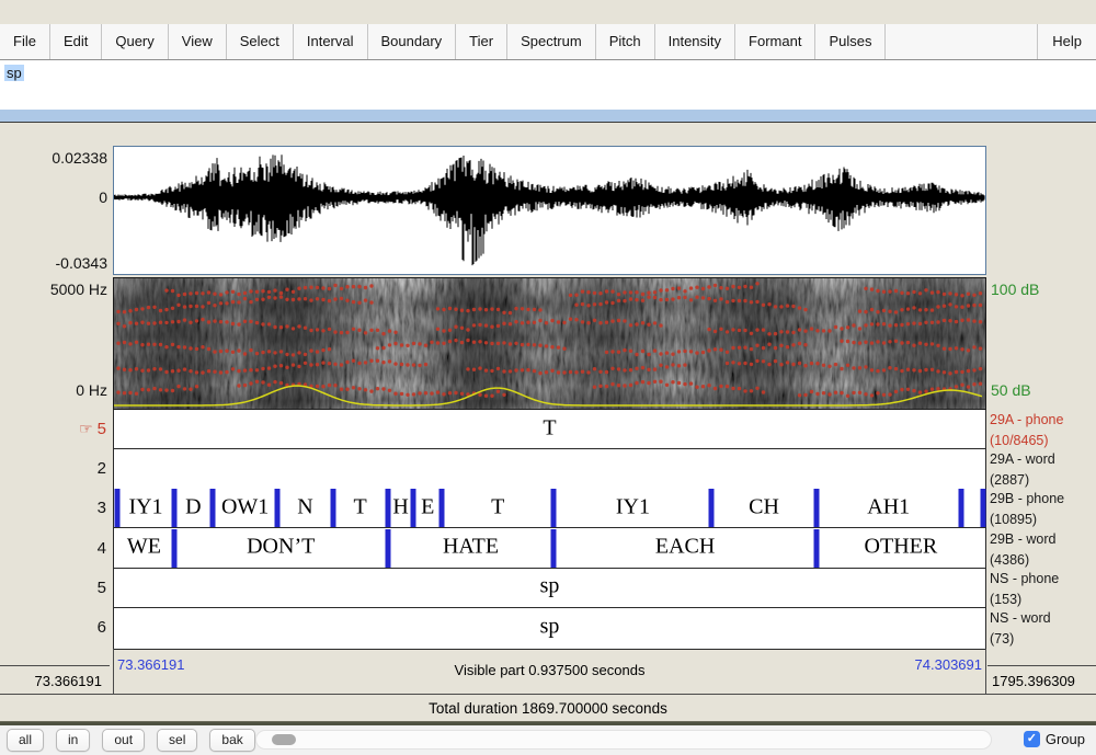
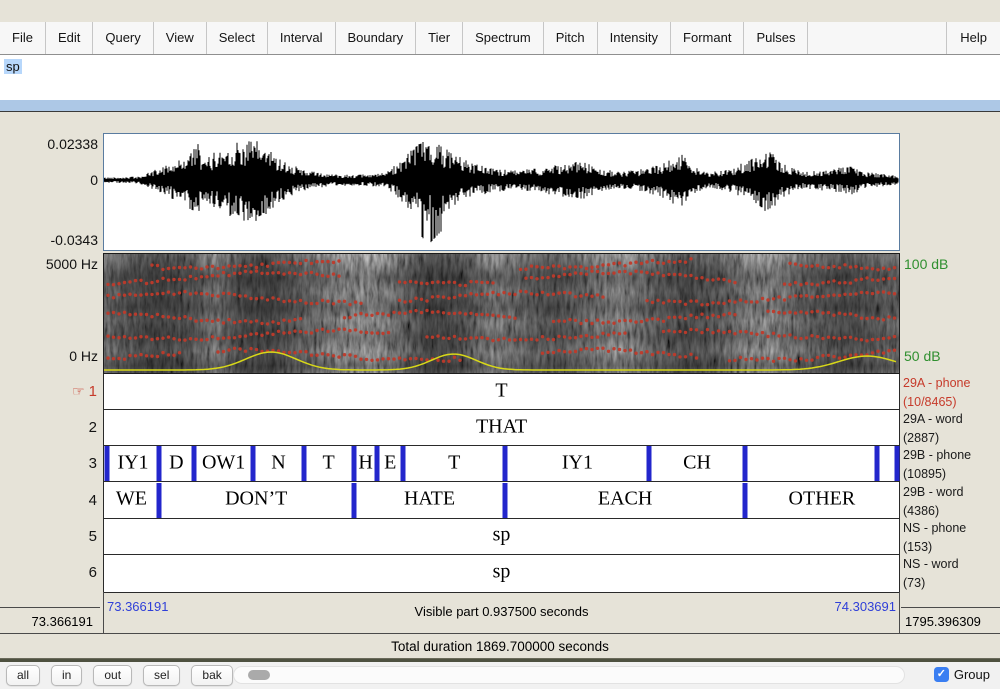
  File
  Edit
  Query
  View
  Select
  Interval
  Boundary
  Tier
  Spectrum
  Pitch
  Intensity
  Formant
  Pulses
  Help
  sp
  0.02338
  0
  -0.0343
  5000 Hz
  0 Hz
  100 dB
  50 dB
  T
+ THAT
  IY1
  D
  OW1
  N
  T
  H
  E
  T
  IY1
  CH
- AH1
  WE
  DON’T
  HATE
  EACH
  OTHER
  sp
  sp
- ☞ 5
+ ☞ 1
  2
  3
  4
  5
  6
  29A - phone
  (10/8465)
  29A - word
  (2887)
  29B - phone
  (10895)
  29B - word
  (4386)
  NS - phone
  (153)
  NS - word
  (73)
  73.366191
  Visible part 0.937500 seconds
  74.303691
  73.366191
  1795.396309
  Total duration 1869.700000 seconds
  all
  in
  out
  sel
  bak
  ✓
  Group
